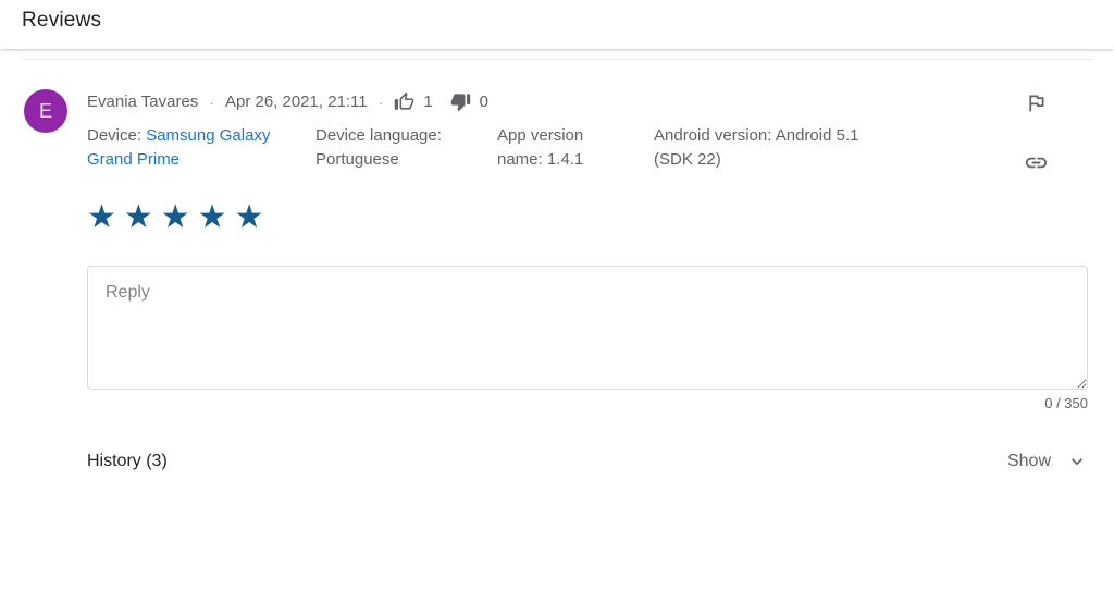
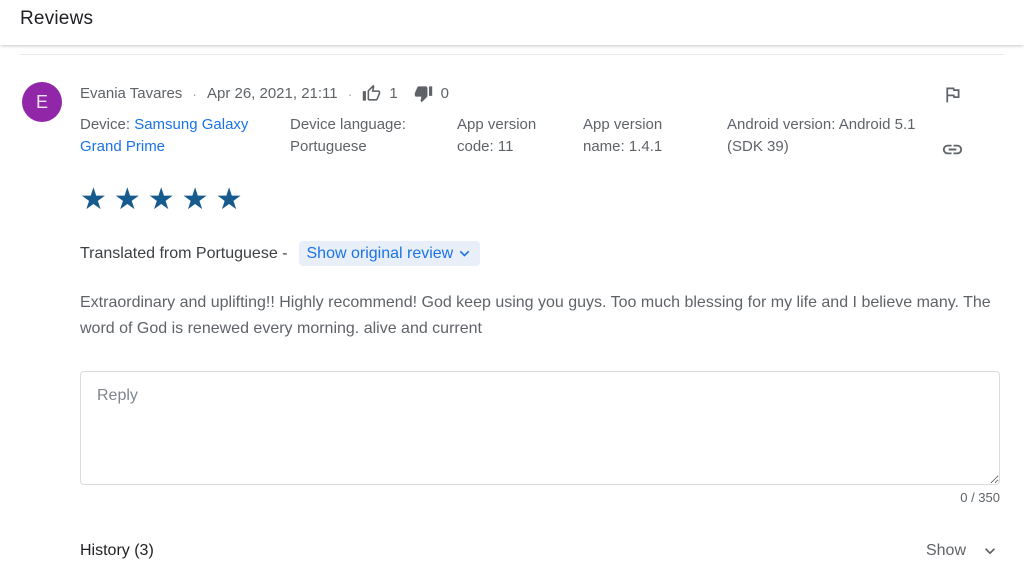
  Reviews
  E
  Evania Tavares
  ·
  Apr 26, 2021, 21:11
  ·
  1
  0
  Device: Samsung Galaxy Grand Prime
  Device language: Portuguese
+ App version code: 11
  App version name: 1.4.1
- Android version: Android 5.1 (SDK 22)
+ Android version: Android 5.1 (SDK 39)
  ★★★★★
+ Translated from Portuguese -
+ Show original review
+ Extraordinary and uplifting!! Highly recommend! God keep using you guys. Too much blessing for my life and I believe many. The word of God is renewed every morning. alive and current
  Reply
  0 / 350
  History (3)
  Show
